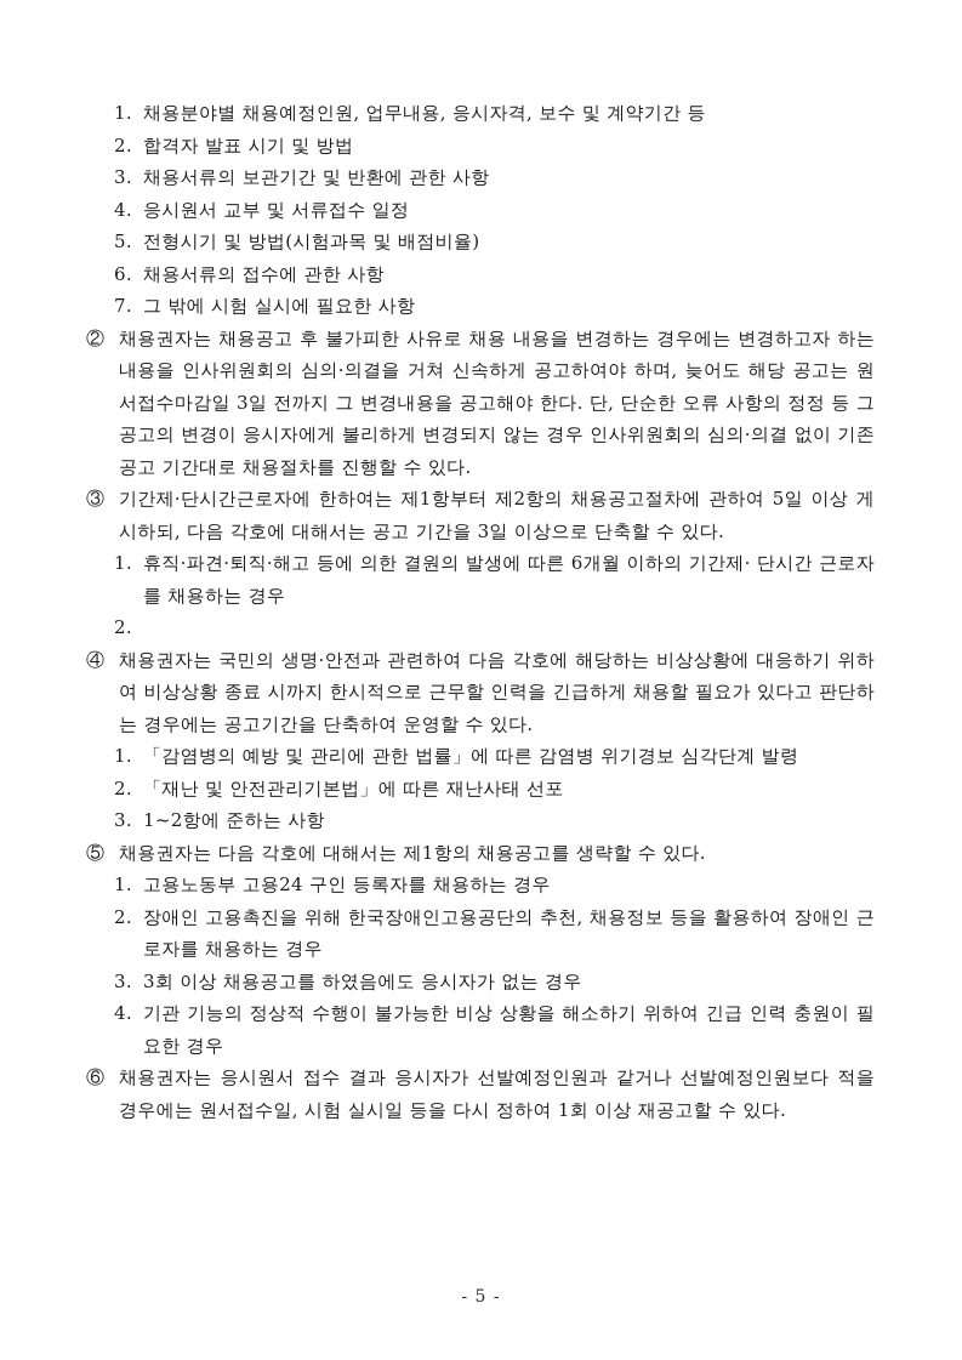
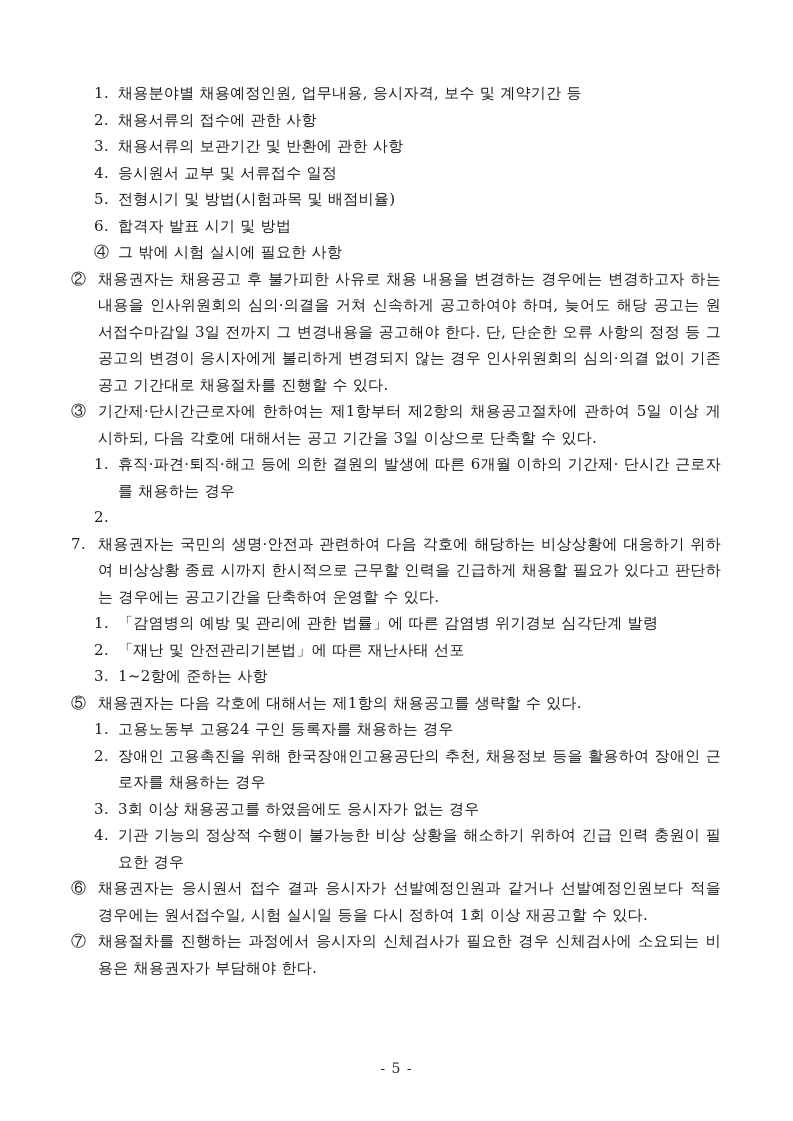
  1.
  채용분야별 채용예정인원, 업무내용, 응시자격, 보수 및 계약기간 등
  2.
- 합격자 발표 시기 및 방법
+ 채용서류의 접수에 관한 사항
  3.
  채용서류의 보관기간 및 반환에 관한 사항
  4.
  응시원서 교부 및 서류접수 일정
  5.
  전형시기 및 방법(시험과목 및 배점비율)
  6.
- 채용서류의 접수에 관한 사항
+ 합격자 발표 시기 및 방법
- 7.
+ ④
  그 밖에 시험 실시에 필요한 사항
  ②
  채용권자는 채용공고 후 불가피한 사유로 채용 내용을 변경하는 경우에는 변경하고자 하는 내용을 인사위원회의 심의·의결을 거쳐 신속하게 공고하여야 하며, 늦어도 해당 공고는 원서접수마감일 3일 전까지 그 변경내용을 공고해야 한다. 단, 단순한 오류 사항의 정정 등 그 공고의 변경이 응시자에게 불리하게 변경되지 않는 경우 인사위원회의 심의·의결 없이 기존 공고 기간대로 채용절차를 진행할 수 있다.
  ③
  기간제·단시간근로자에 한하여는 제1항부터 제2항의 채용공고절차에 관하여 5일 이상 게시하되, 다음 각호에 대해서는 공고 기간을 3일 이상으로 단축할 수 있다.
  1.
  휴직·파견·퇴직·해고 등에 의한 결원의 발생에 따른 6개월 이하의 기간제· 단시간 근로자를 채용하는 경우
  2.
- ④
+ 7.
  채용권자는 국민의 생명·안전과 관련하여 다음 각호에 해당하는 비상상황에 대응하기 위하여 비상상황 종료 시까지 한시적으로 근무할 인력을 긴급하게 채용할 필요가 있다고 판단하는 경우에는 공고기간을 단축하여 운영할 수 있다.
  1.
  「감염병의 예방 및 관리에 관한 법률」에 따른 감염병 위기경보 심각단계 발령
  2.
  「재난 및 안전관리기본법」에 따른 재난사태 선포
  3.
  1~2항에 준하는 사항
  ⑤
  채용권자는 다음 각호에 대해서는 제1항의 채용공고를 생략할 수 있다.
  1.
  고용노동부 고용24 구인 등록자를 채용하는 경우
  2.
  장애인 고용촉진을 위해 한국장애인고용공단의 추천, 채용정보 등을 활용하여 장애인 근로자를 채용하는 경우
  3.
  3회 이상 채용공고를 하였음에도 응시자가 없는 경우
  4.
  기관 기능의 정상적 수행이 불가능한 비상 상황을 해소하기 위하여 긴급 인력 충원이 필요한 경우
  ⑥
  채용권자는 응시원서 접수 결과 응시자가 선발예정인원과 같거나 선발예정인원보다 적을 경우에는 원서접수일, 시험 실시일 등을 다시 정하여 1회 이상 재공고할 수 있다.
+ ⑦
+ 채용절차를 진행하는 과정에서 응시자의 신체검사가 필요한 경우 신체검사에 소요되는 비용은 채용권자가 부담해야 한다.
  - 5 -
